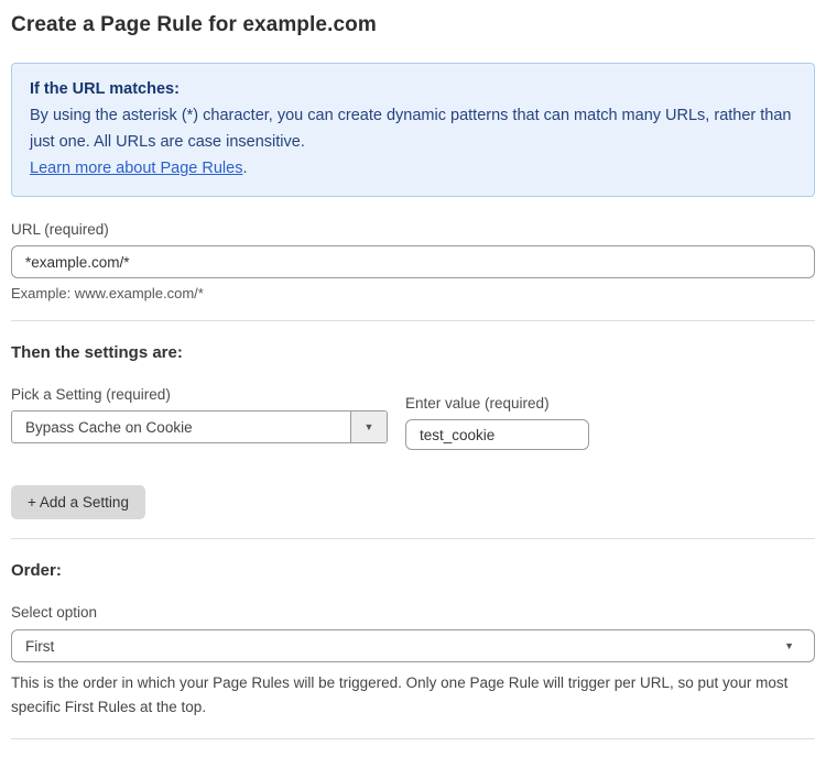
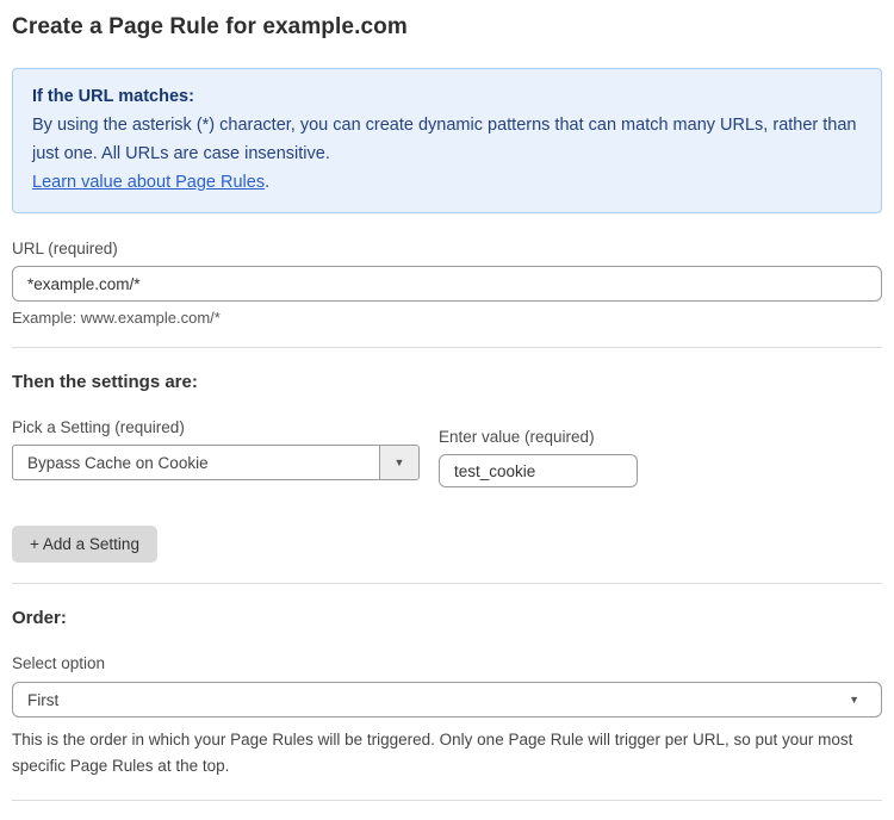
  Create a Page Rule for example.com
  If the URL matches:
  By using the asterisk (*) character, you can create dynamic patterns that can match many URLs, rather than just one. All URLs are case insensitive.
- Learn more about Page Rules.
+ Learn value about Page Rules.
  URL (required)
  *example.com/*
  Example: www.example.com/*
  Then the settings are:
  Pick a Setting (required)
  Bypass Cache on Cookie
  ▼
  Enter value (required)
  test_cookie
  + Add a Setting
  Order:
  Select option
  First
  ▼
- This is the order in which your Page Rules will be triggered. Only one Page Rule will trigger per URL, so put your most specific First Rules at the top.
+ This is the order in which your Page Rules will be triggered. Only one Page Rule will trigger per URL, so put your most specific Page Rules at the top.
